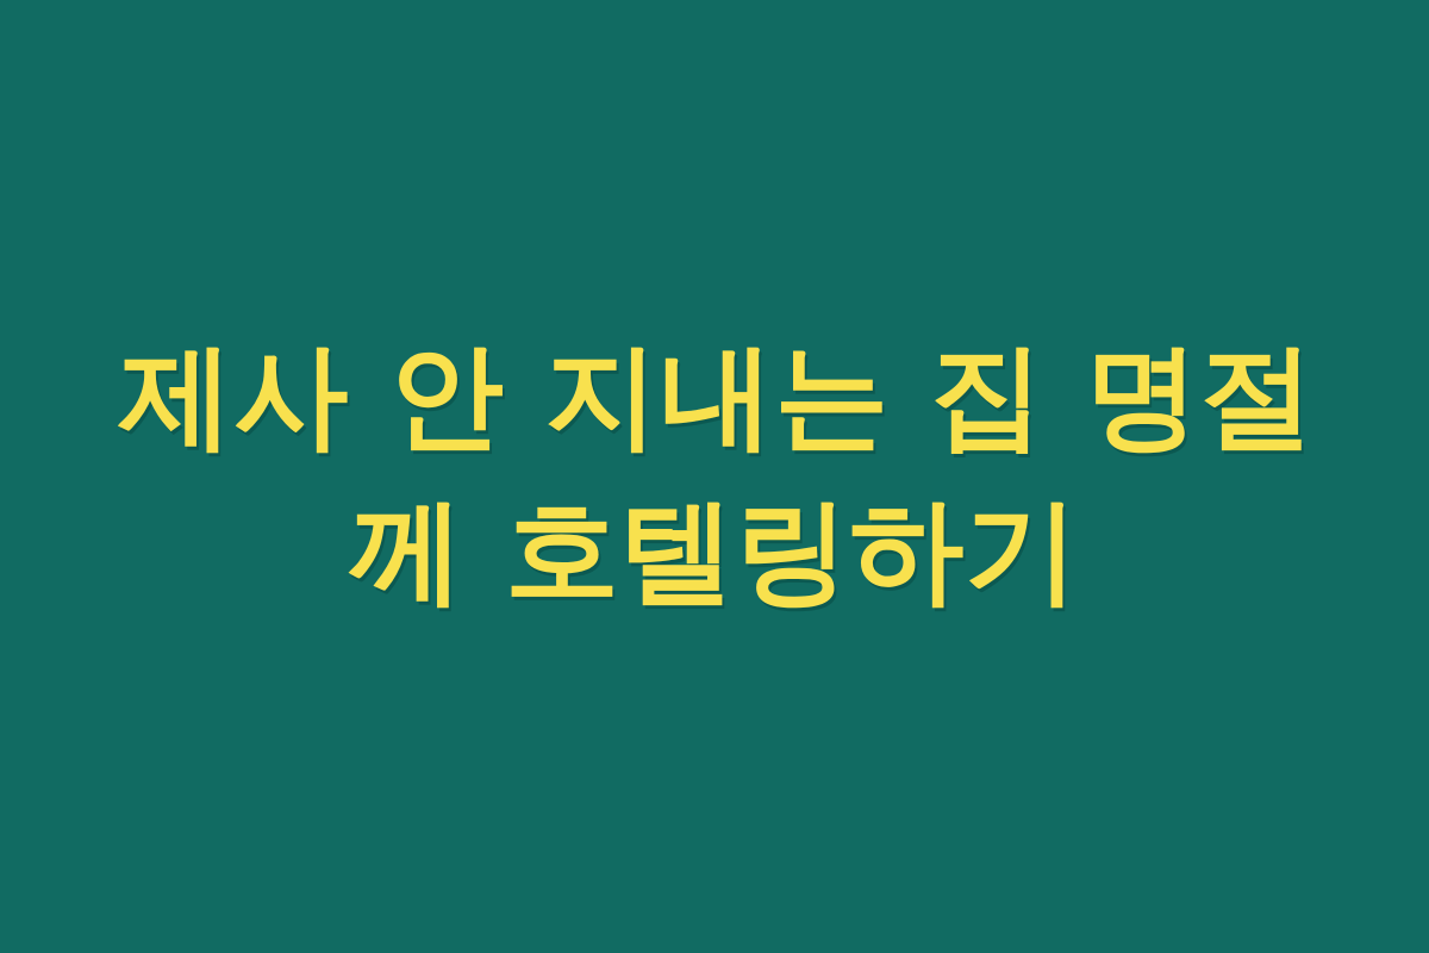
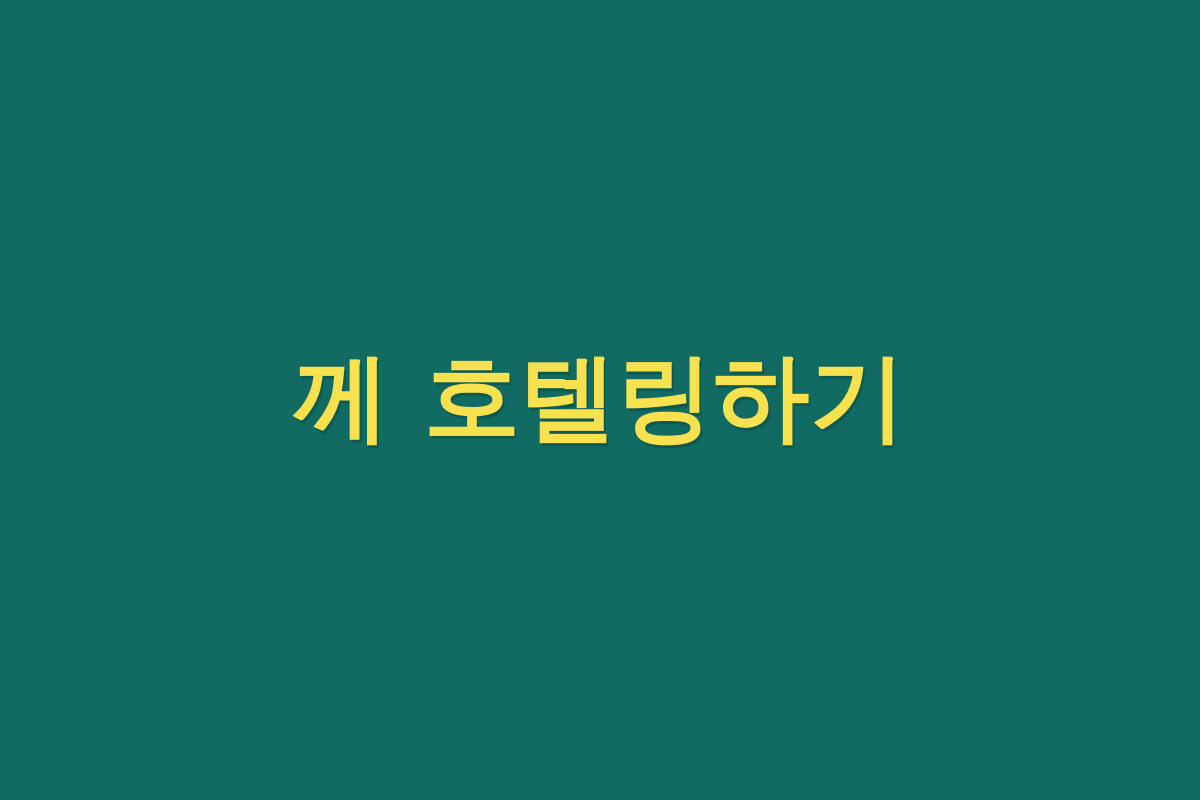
- 제사 안 지내는 집 명절
  께 호텔링하기
